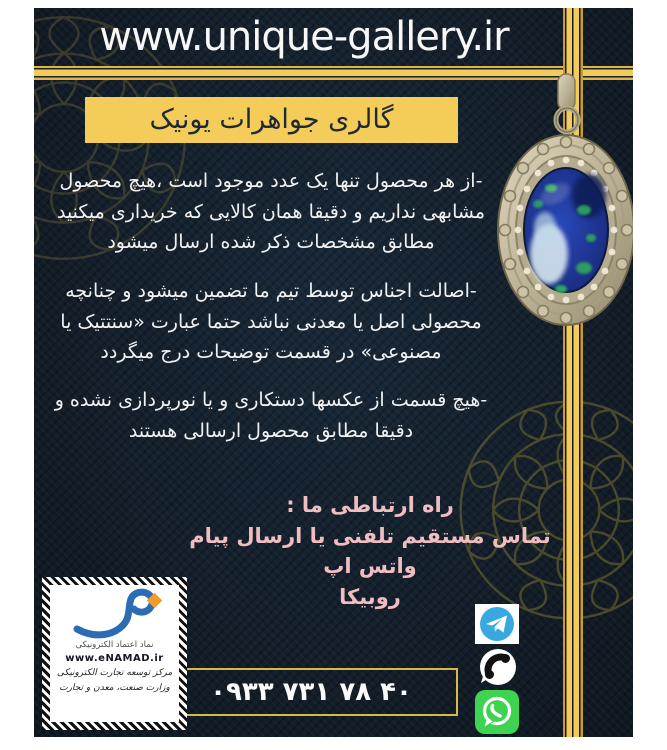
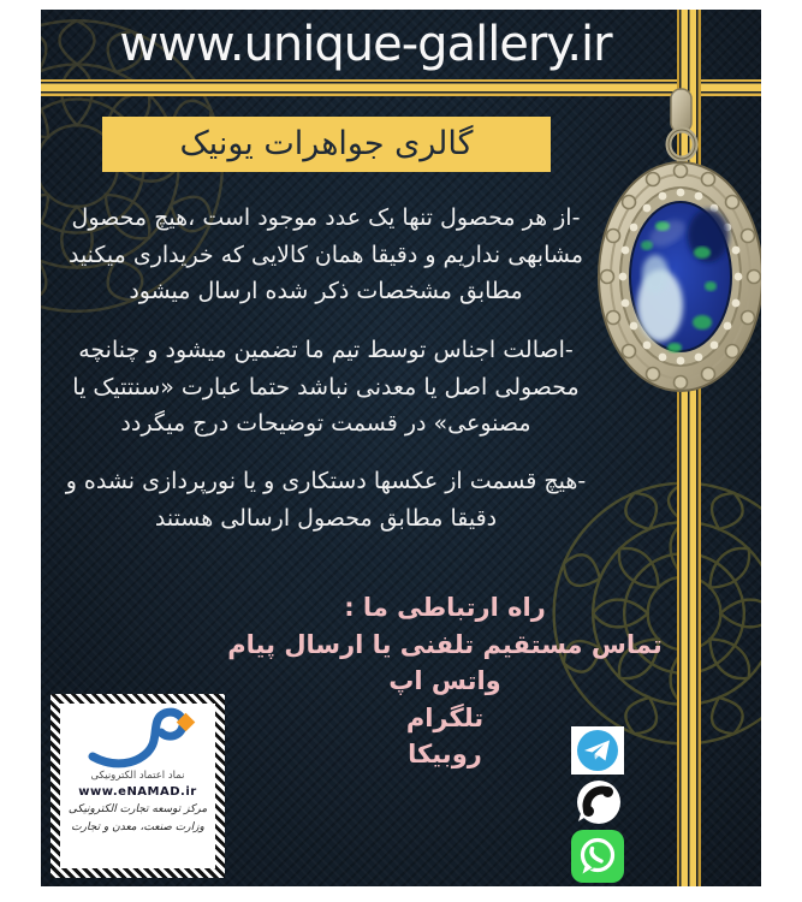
  www.unique-gallery.ir
  گالری جواهرات یونیک
  -از هر محصول تنها یک عدد موجود است ،هیچ محصول مشابهی نداریم و دقیقا همان کالایی که خریداری میکنید مطابق مشخصات ذکر شده ارسال میشود
  -اصالت اجناس توسط تیم ما تضمین میشود و چنانچه محصولی اصل یا معدنی نباشد حتما عبارت «سنتتیک یا مصنوعی» در قسمت توضیحات درج میگردد
  -هیچ قسمت از عکسها دستکاری و یا نورپردازی نشده و دقیقا مطابق محصول ارسالی هستند
  راه ارتباطی ما :
  تماس مستقیم تلفنی یا ارسال پیام
  واتس اپ
+ تلگرام
  روبیکا
- ۰۹۳۳ ۷۳۱ ۷۸ ۴۰
  نماد اعتماد الکترونیکی
  www.eNAMAD.ir
  مرکز توسعه تجارت الکترونیکی
  وزارت صنعت، معدن و تجارت
